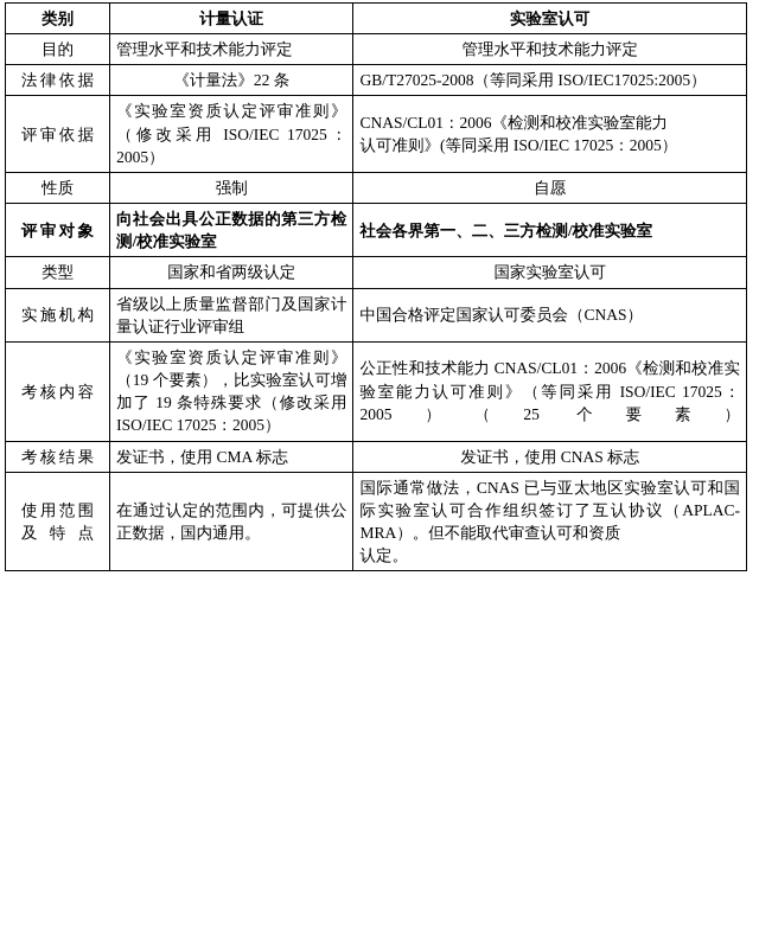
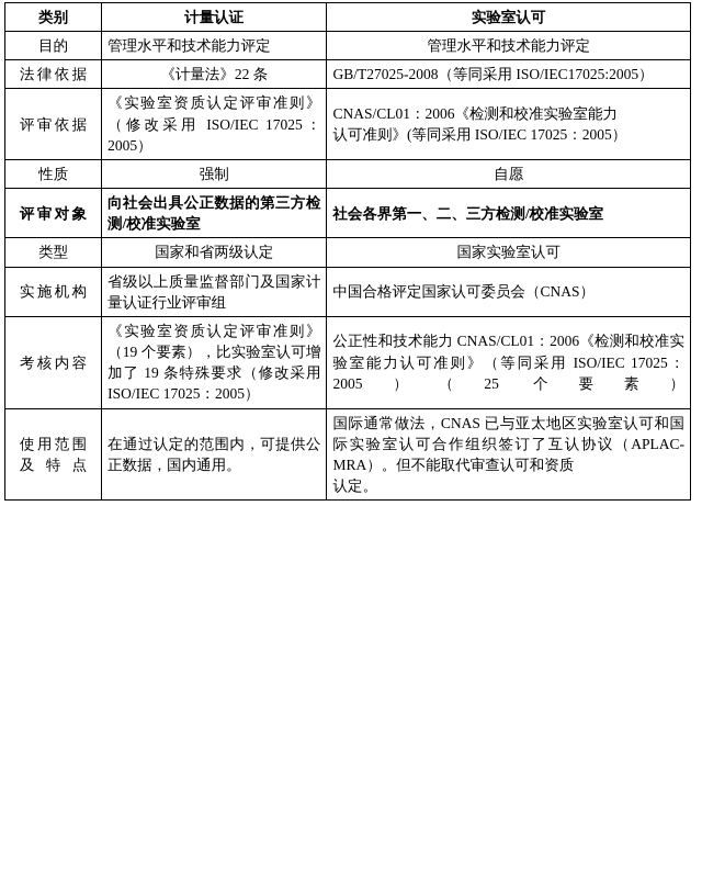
  类别	计量认证	实验室认可
  目的	管理水平和技术能力评定	管理水平和技术能力评定
  法律依据	《计量法》22 条	GB/T27025-2008（等同采用 ISO/IEC17025:2005）
  评审依据	《实验室资质认定评审准则》（修改采用 ISO/IEC 17025：2005）	CNAS/CL01：2006《检测和校准实验室能力认可准则》(等同采用 ISO/IEC 17025：2005）
  性质	强制	自愿
  评审对象	向社会出具公正数据的第三方检测/校准实验室	社会各界第一、二、三方检测/校准实验室
  类型	国家和省两级认定	国家实验室认可
  实施机构	省级以上质量监督部门及国家计量认证行业评审组	中国合格评定国家认可委员会（CNAS）
  考核内容	《实验室资质认定评审准则》（19 个要素），比实验室认可增加了 19 条特殊要求（修改采用 ISO/IEC 17025：2005）	公正性和技术能力 CNAS/CL01：2006《检测和校准实验室能力认可准则》（等同采用 ISO/IEC 17025：2005）（25 个要素）
- 考核结果	发证书，使用 CMA 标志	发证书，使用 CNAS 标志
  使用范围及特点	在通过认定的范围内，可提供公正数据，国内通用。	国际通常做法，CNAS 已与亚太地区实验室认可和国际实验室认可合作组织签订了互认协议（APLAC-MRA）。但不能取代审查认可和资质认定。
